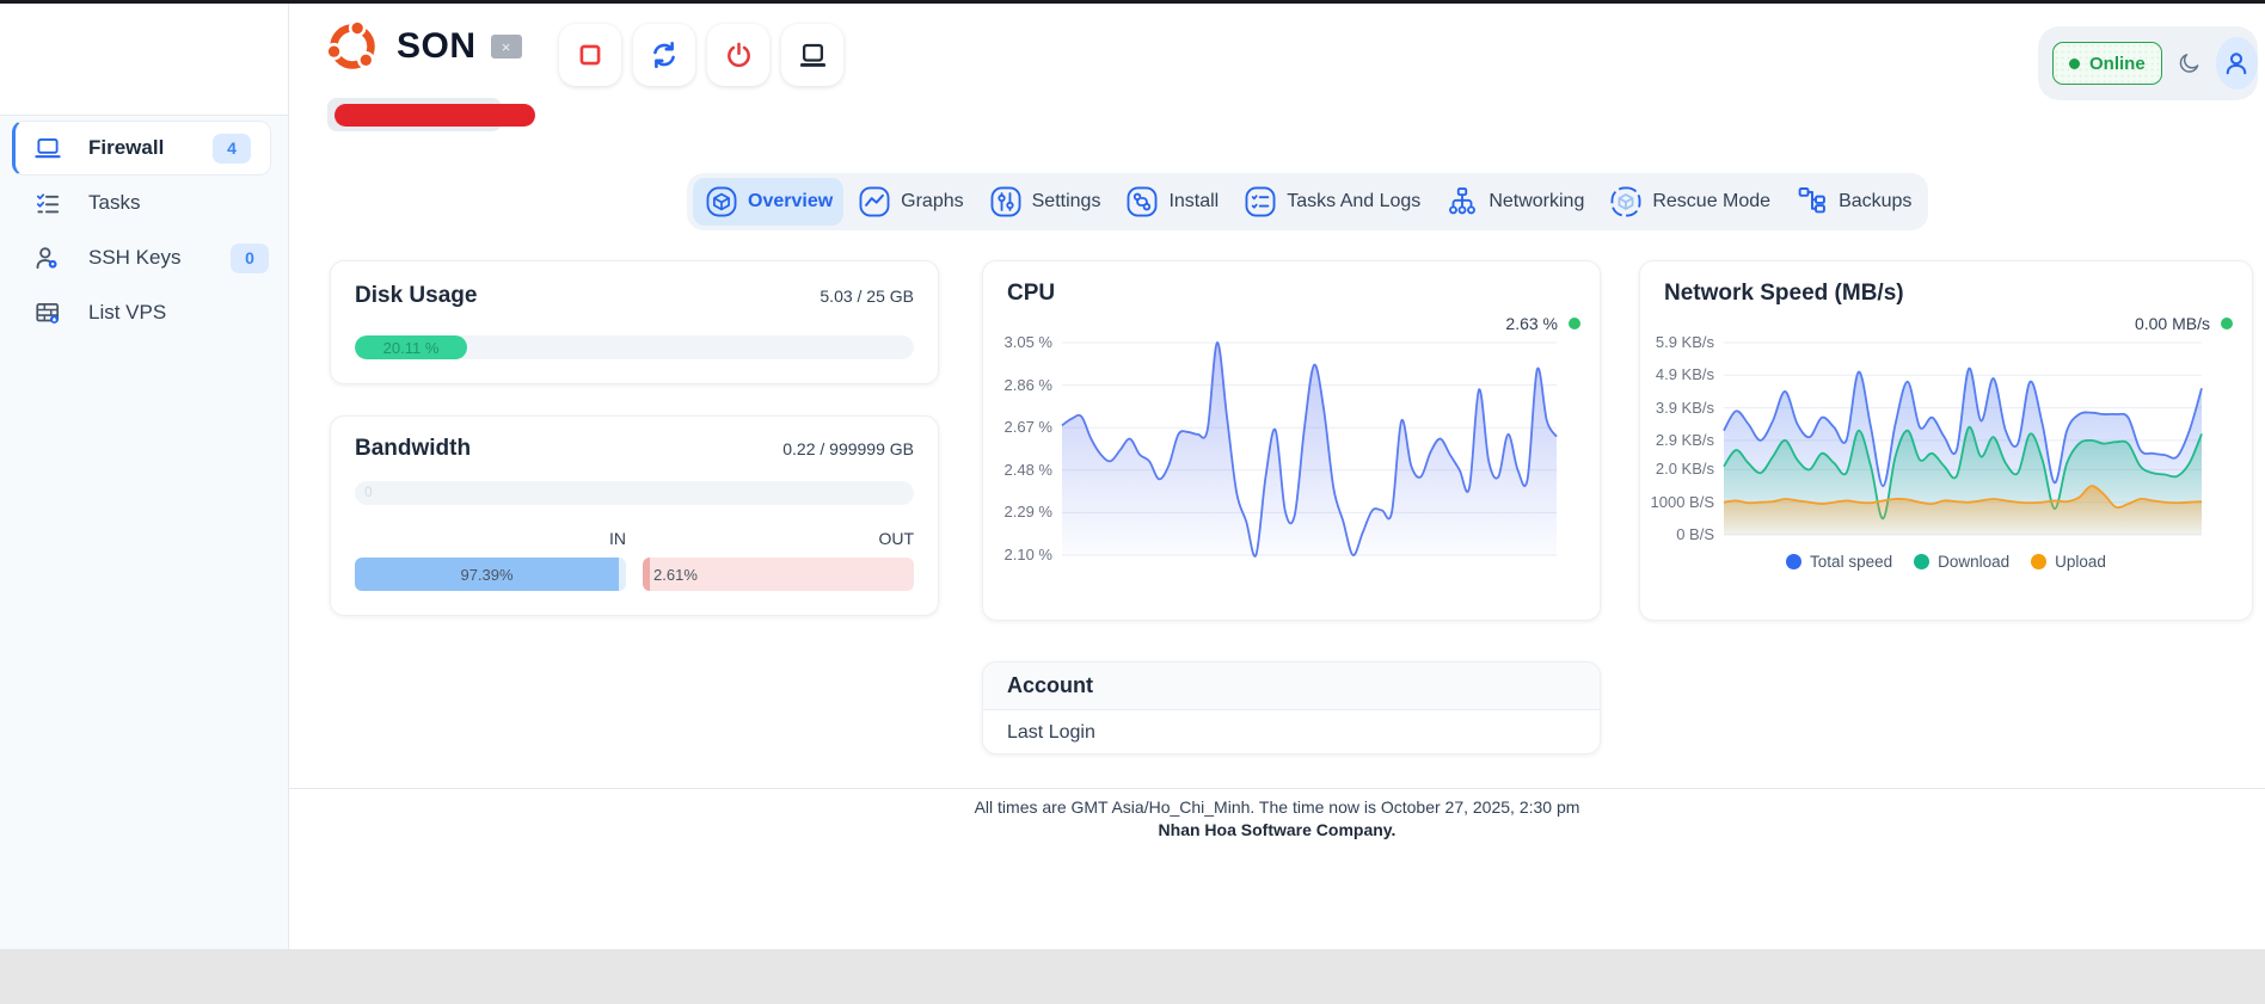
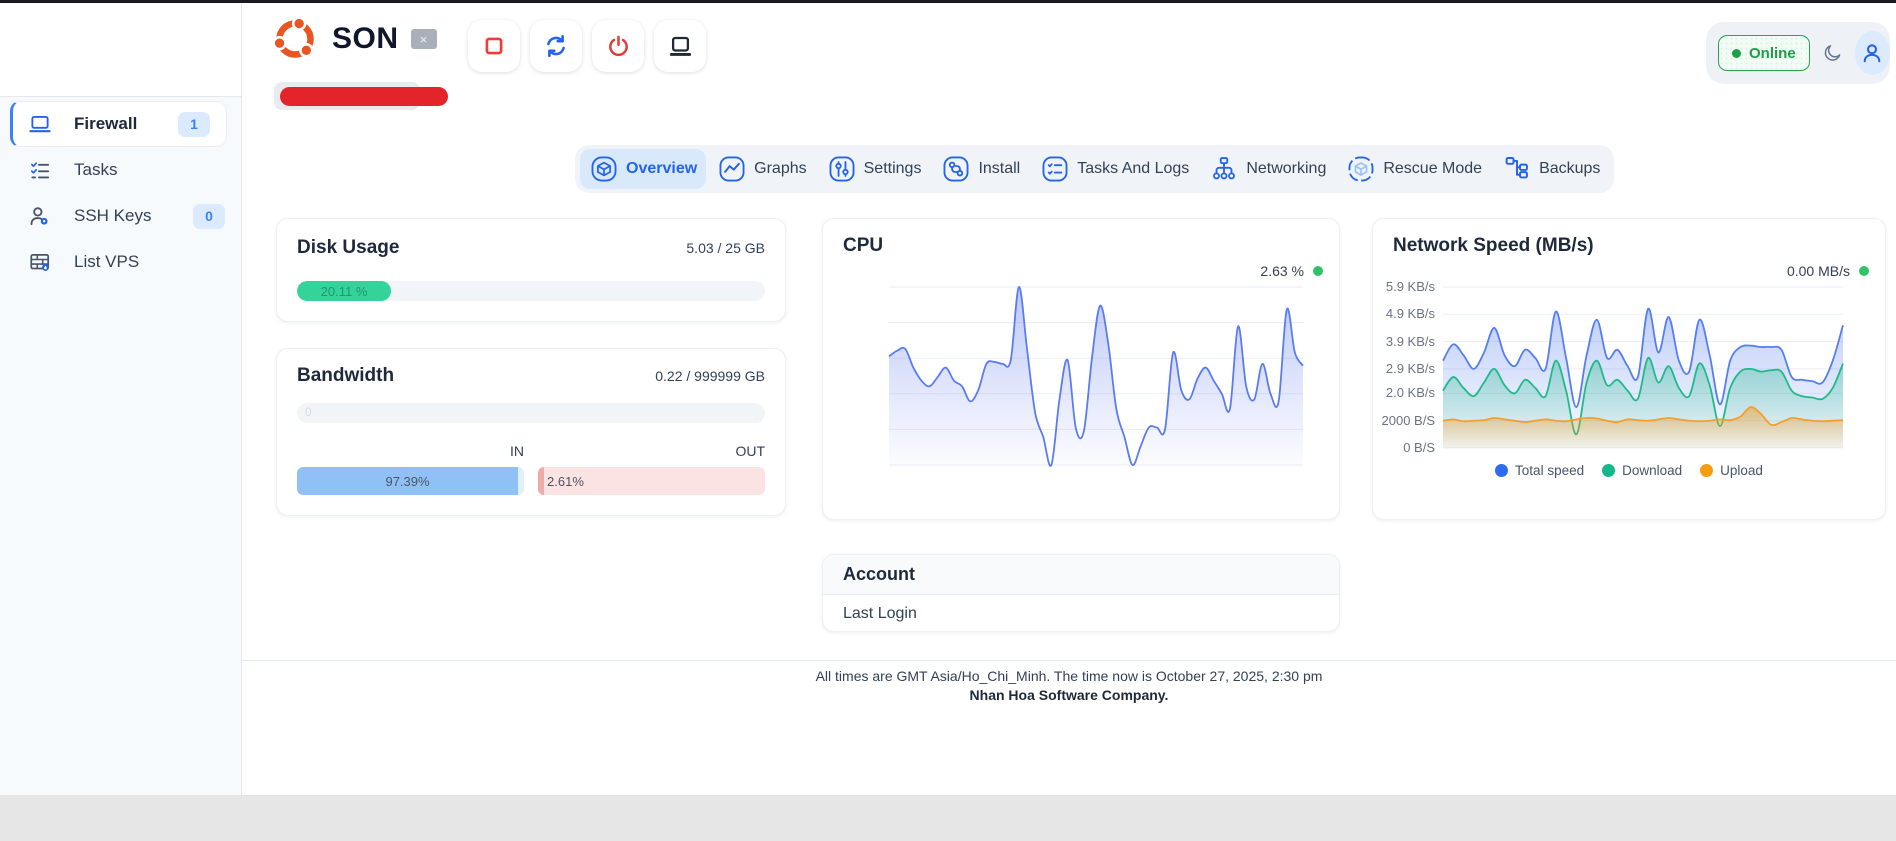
  Firewall
- 4
+ 1
  Tasks
  SSH Keys
  0
  List VPS
  SON
  ×
  Online
  Overview
  Graphs
  Settings
  Install
  Tasks And Logs
  Networking
  Rescue Mode
  Backups
  Disk Usage
  5.03 / 25 GB
  20.11 %
  Bandwidth
  0.22 / 999999 GB
  0
  IN
  OUT
  97.39%
  2.61%
  CPU
  2.63 %
- 3.05 %
- 2.86 %
- 2.67 %
- 2.48 %
- 2.29 %
- 2.10 %
  Network Speed (MB/s)
  0.00 MB/s
  5.9 KB/s
  4.9 KB/s
  3.9 KB/s
  2.9 KB/s
  2.0 KB/s
- 1000 B/S
+ 2000 B/S
  0 B/S
  Total speed
  Download
  Upload
  Account
  Last Login
  All times are GMT Asia/Ho_Chi_Minh. The time now is October 27, 2025, 2:30 pm
  Nhan Hoa Software Company.
